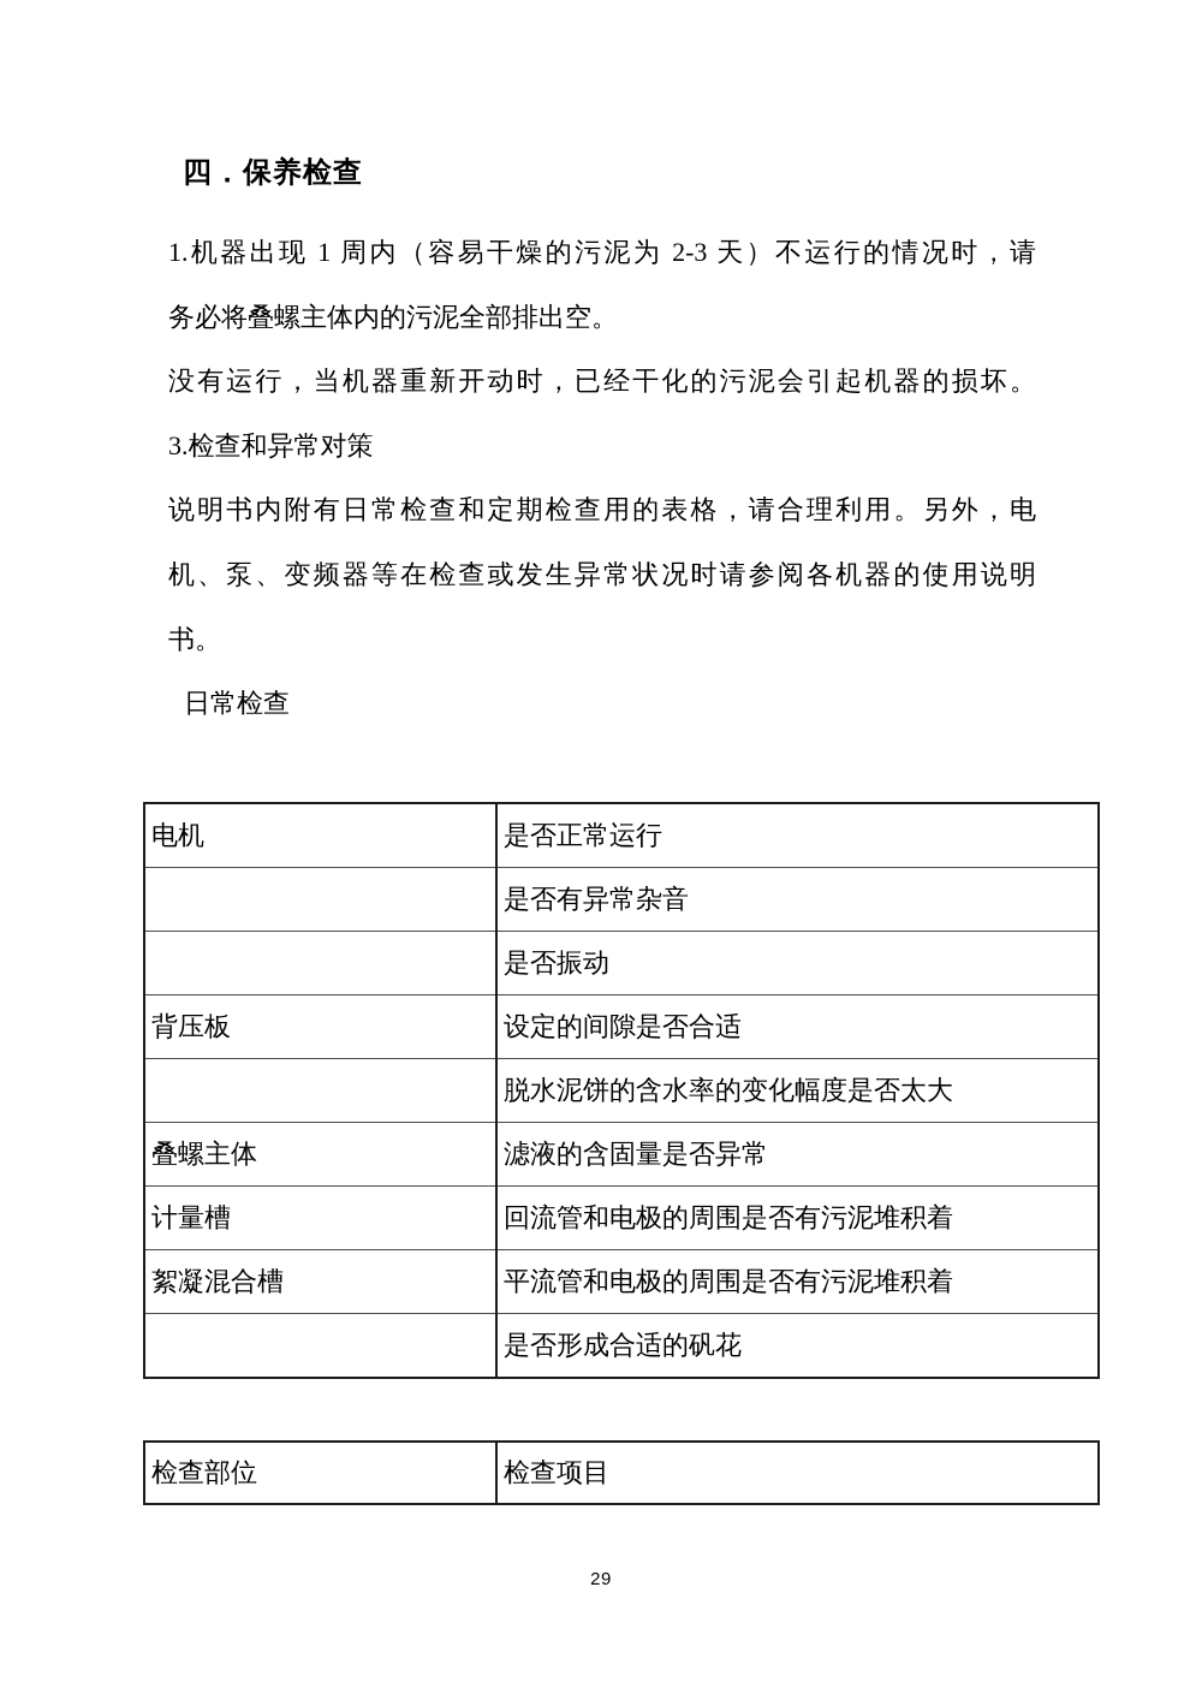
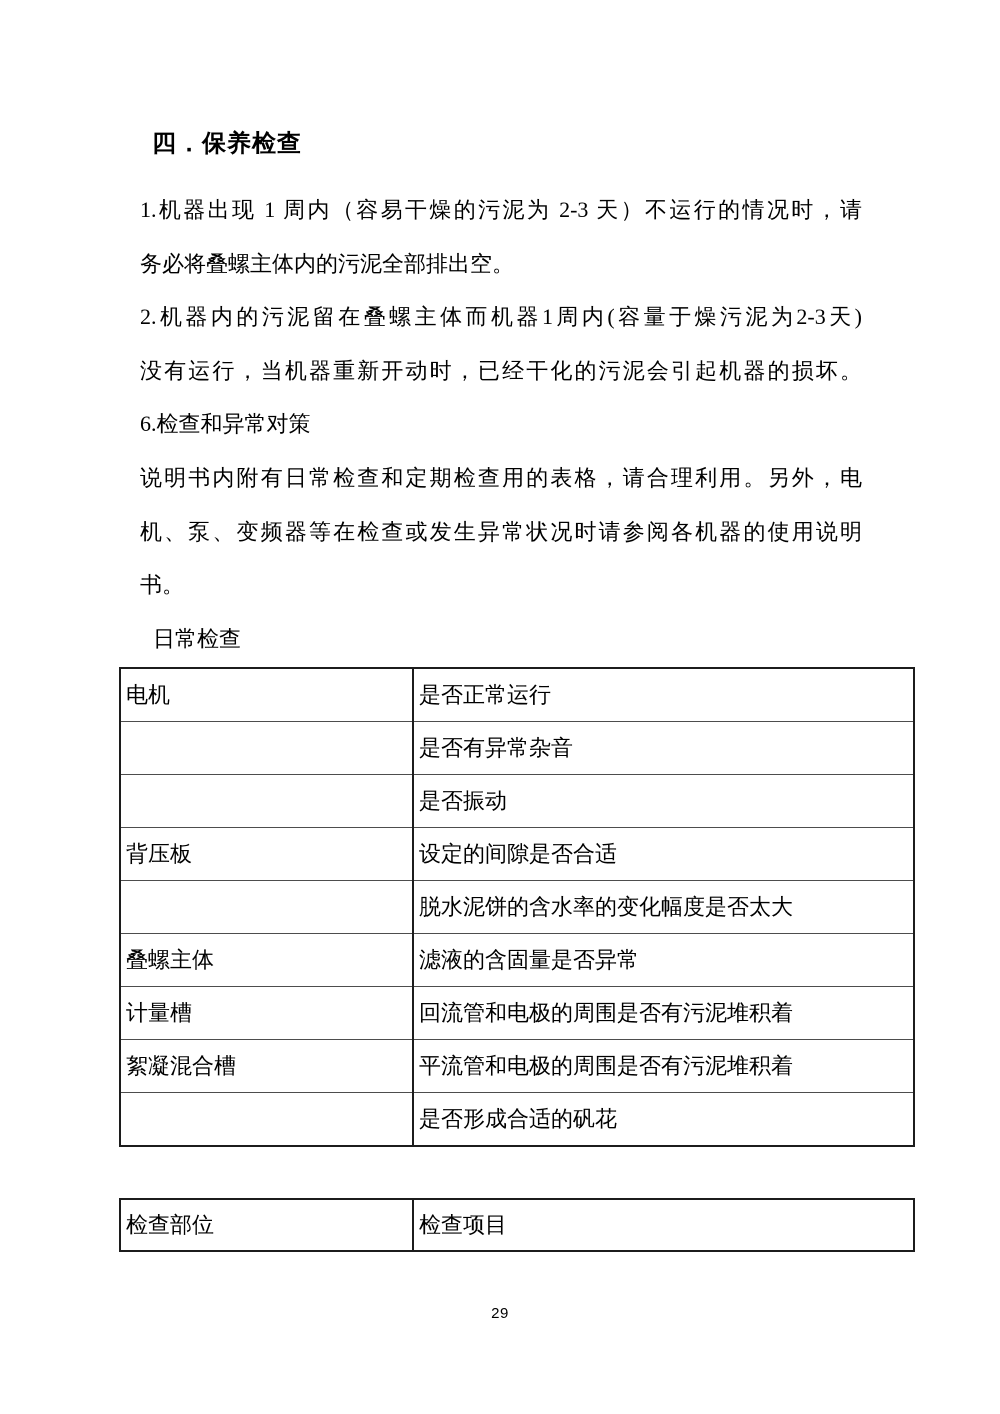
  四．保养检查
  1.机器出现 1 周内（容易干燥的污泥为 2-3 天）不运行的情况时，请
  务必将叠螺主体内的污泥全部排出空。
+ 2.机器内的污泥留在叠螺主体而机器1周内(容量于燥污泥为2-3天)
  没有运行，当机器重新开动时，已经干化的污泥会引起机器的损坏。
- 3.检查和异常对策
+ 6.检查和异常对策
  说明书内附有日常检查和定期检查用的表格，请合理利用。另外，电
  机、泵、变频器等在检查或发生异常状况时请参阅各机器的使用说明
  书。
  日常检查
  电机	是否正常运行
  	是否有异常杂音
  	是否振动
  背压板	设定的间隙是否合适
  	脱水泥饼的含水率的变化幅度是否太大
  叠螺主体	滤液的含固量是否异常
  计量槽	回流管和电极的周围是否有污泥堆积着
  絮凝混合槽	平流管和电极的周围是否有污泥堆积着
  	是否形成合适的矾花
  检查部位	检查项目
  29
